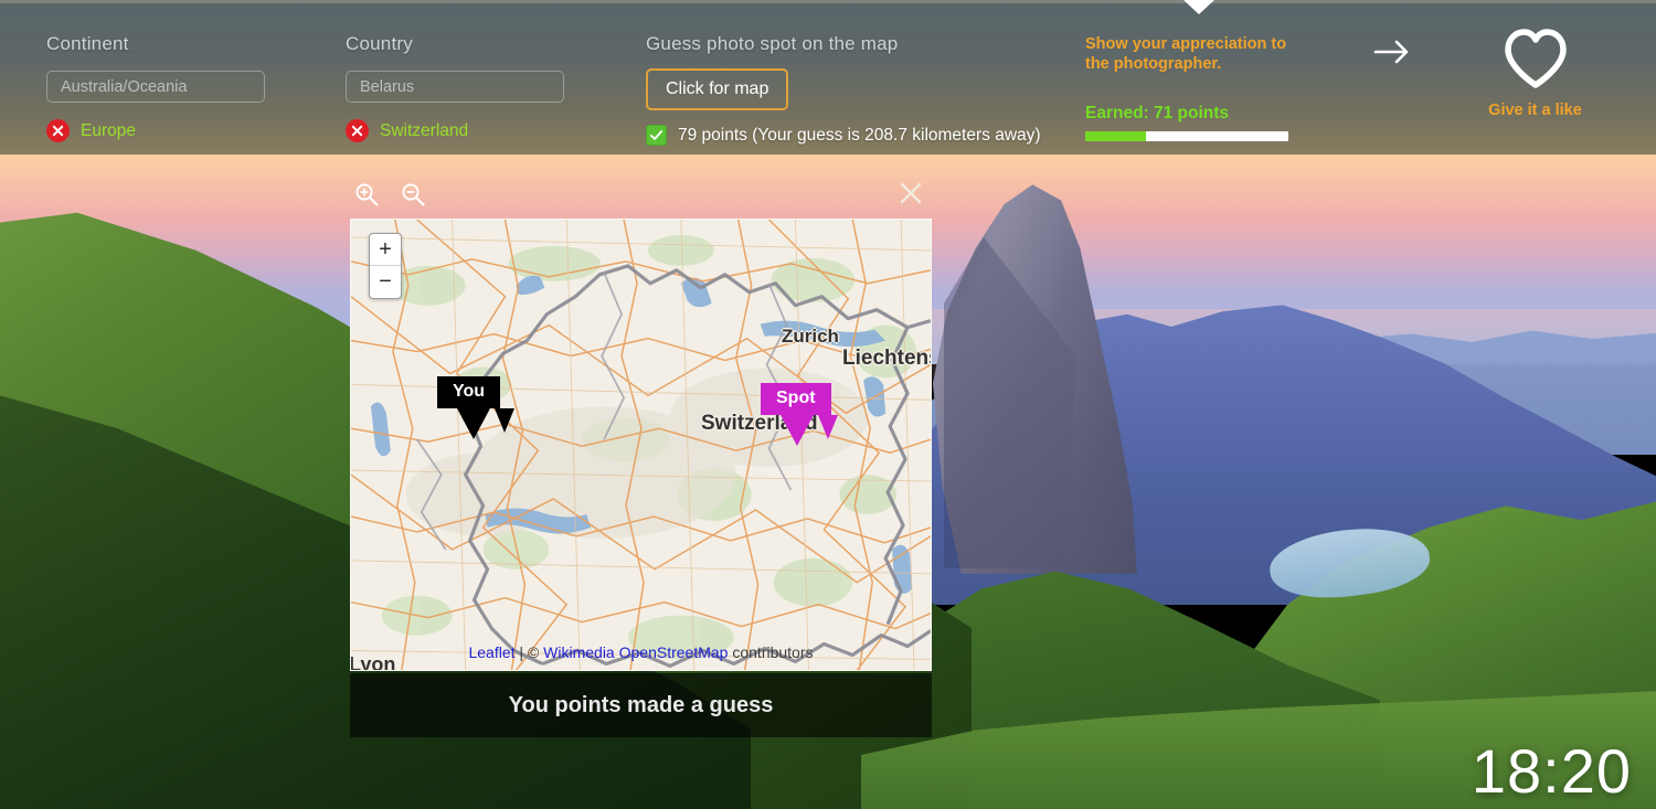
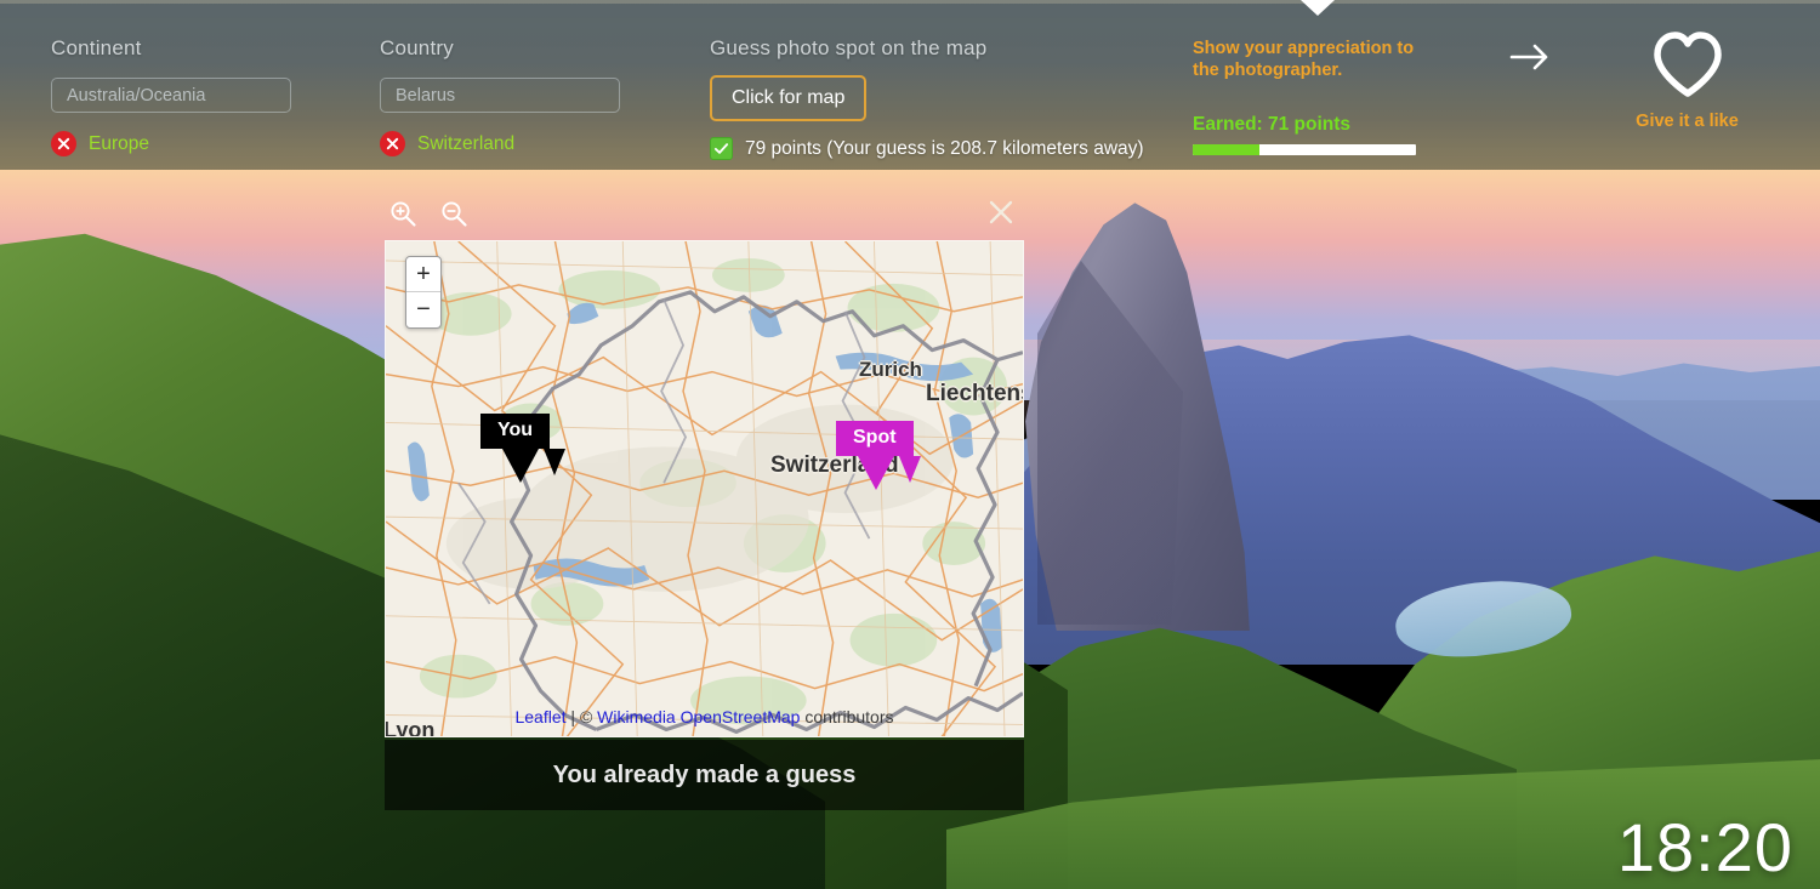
  Continent
  Australia/Oceania
  Europe
  Country
  Belarus
  Switzerland
  Guess photo spot on the map
  Click for map
  79 points (Your guess is 208.7 kilometers away)
  Show your appreciation to
  the photographer.
  Earned: 71 points
  Give it a like
  +
  −
  Zurich
  Liechten
  Switzerland
  Lyon
  You
  Spot
  Leaflet | © Wikimedia OpenStreetMap contributors
- You points made a guess
+ You already made a guess
  18:20
